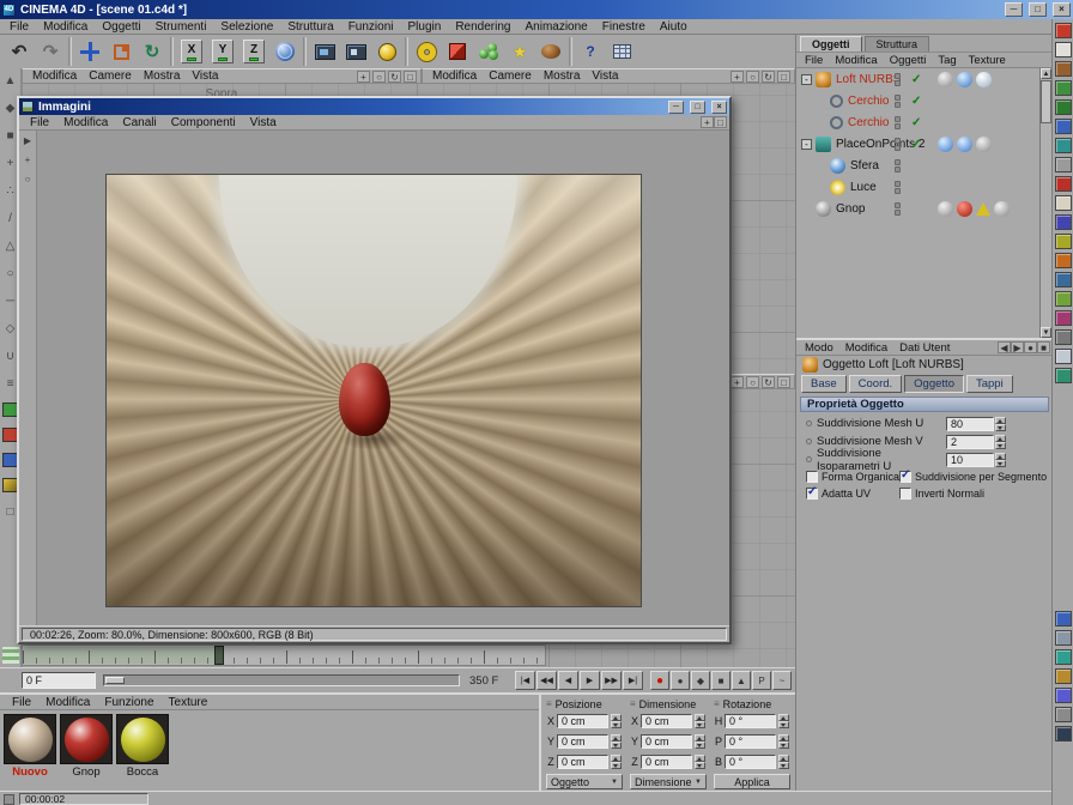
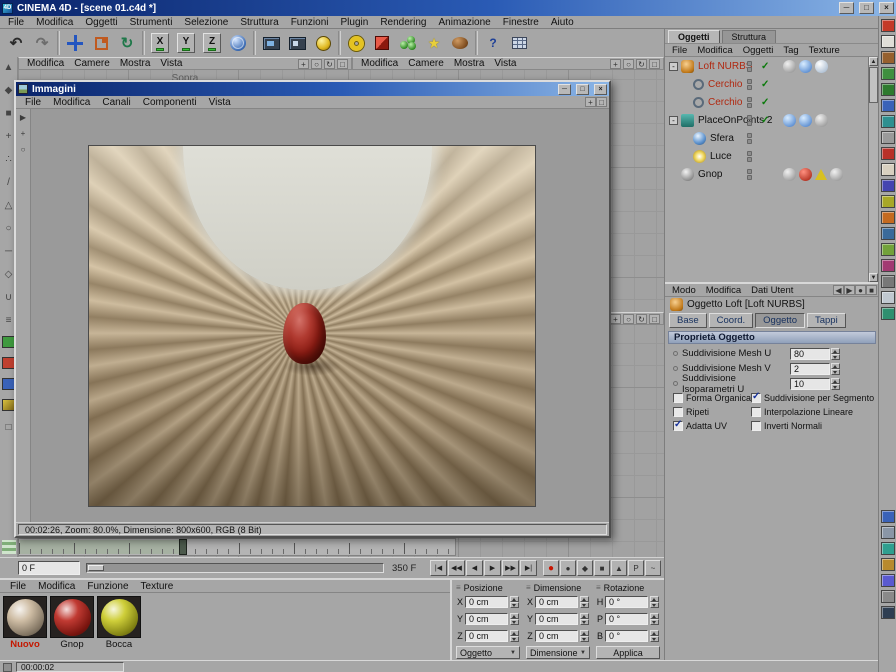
  CINEMA 4D - [scene 01.c4d *]
  ─
  □
  ×
  File
  Modifica
  Oggetti
  Strumenti
  Selezione
  Struttura
  Funzioni
  Plugin
  Rendering
  Animazione
  Finestre
  Aiuto
  ↶
  ↷
  ↻
  X
  Y
  Z
  ★
  ?
  ▲
  ◆
  ■
  +
  ∴
  /
  △
  ○
  ─
  ◇
  ∪
  ≡
  □
  Modifica
  Camere
  Mostra
  Vista
  +
  ○
  ↻
  □
  Modifica
  Camere
  Mostra
  Vista
  +
  ○
  ↻
  □
  +
  ○
  ↻
  □
  Sopra
  0 F
  350 F
  ●
  ●
  ◆
  ■
  ▲
  P
  ~
  File
  Modifica
  Funzione
  Texture
  Nuovo
  Gnop
  Bocca
  ≡
  Posizione
  X
  0 cm
  Y
  0 cm
  Z
  0 cm
  ≡
  Dimensione
  X
  0 cm
  Y
  0 cm
  Z
  0 cm
  ≡
  Rotazione
  H
  0 °
  P
  0 °
  B
  0 °
  Oggetto
  Dimensione
  Applica
  Oggetti
  Struttura
  File
  Modifica
  Oggetti
  Tag
  Texture
  -
  Loft NURB
  ✓
  Cerchio
  ✓
  Cerchio
  ✓
  -
  PlaceOnPonts 2
  ✓
  Sfera
  Luce
  Gnop
  Modo
  Modifica
  Dati Utent
  ◀
  ▶
  ●
  ■
  Oggetto Loft [Loft NURBS]
  Base
  Coord.
  Oggetto
  Tappi
  Proprietà Oggetto
  Suddivisione Mesh U
  80
  Suddivisione Mesh V
  2
  Suddivisione Isoparametri U
  10
  Forma Organica
  Suddivisione per Segmento
+ Ripeti
+ Interpolazione Lineare
  Adatta UV
  Inverti Normali
  00:00:02
  Immagini
  File
  Modifica
  Canali
  Componenti
  Vista
  +
  □
  ▶
  +
  ○
  00:02:26, Zoom: 80.0%, Dimensione: 800x600, RGB (8 Bit)
